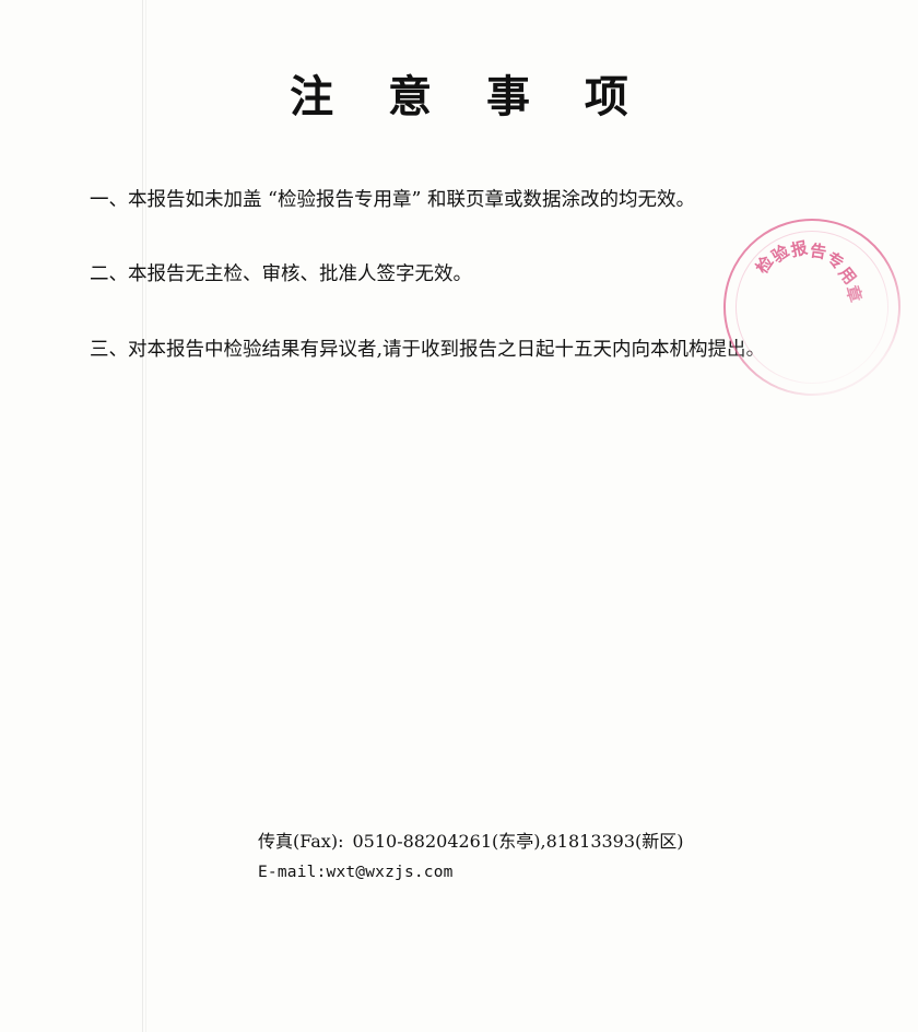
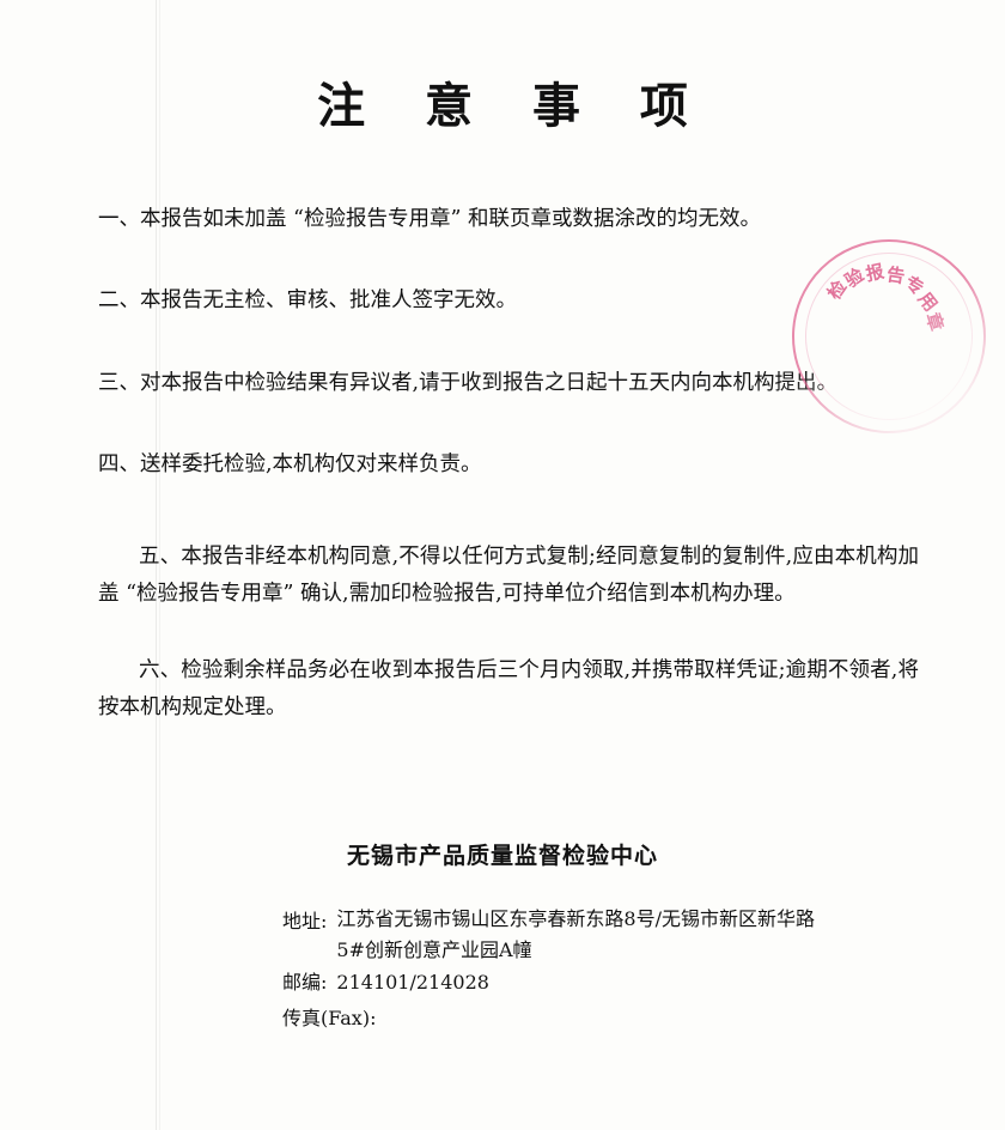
  注 意 事 项
  一、本报告如未加盖 “检验报告专用章” 和联页章或数据涂改的均无效。
  二、本报告无主检、审核、批准人签字无效。
  三、对本报告中检验结果有异议者,请于收到报告之日起十五天内向本机构
+ 四、送样委托检验,本机构仅对来样负责。
+ 五、本报告非经本机构同意,不得以任何方式复制;经同意复制的复制件,应由本机构加盖 “检验报告专用章” 确认,需加印检验报告,可持单位介绍信到本机构办理。
+ 六、检验剩余样品务必在收到本报告后三个月内领取,并携带取样凭证;逾期不领者,将按本机构规定处理。
+ 无锡市产品质量监督检验中心
+ 地址:
+ 江苏省无锡市锡山区东亭春新东路8号/无锡市新区新华路5#创新创意产业园A幢
+ 邮编:
+ 214101/214028
  传真(Fax):
- 0510-88204261(东亭),81813393(新区)
- E-mail:wxt@wxzjs.com
